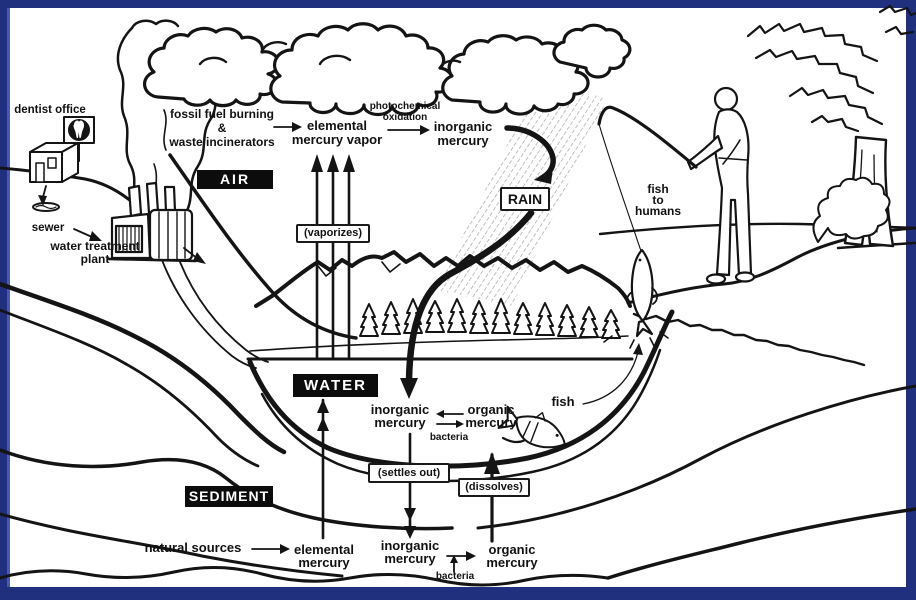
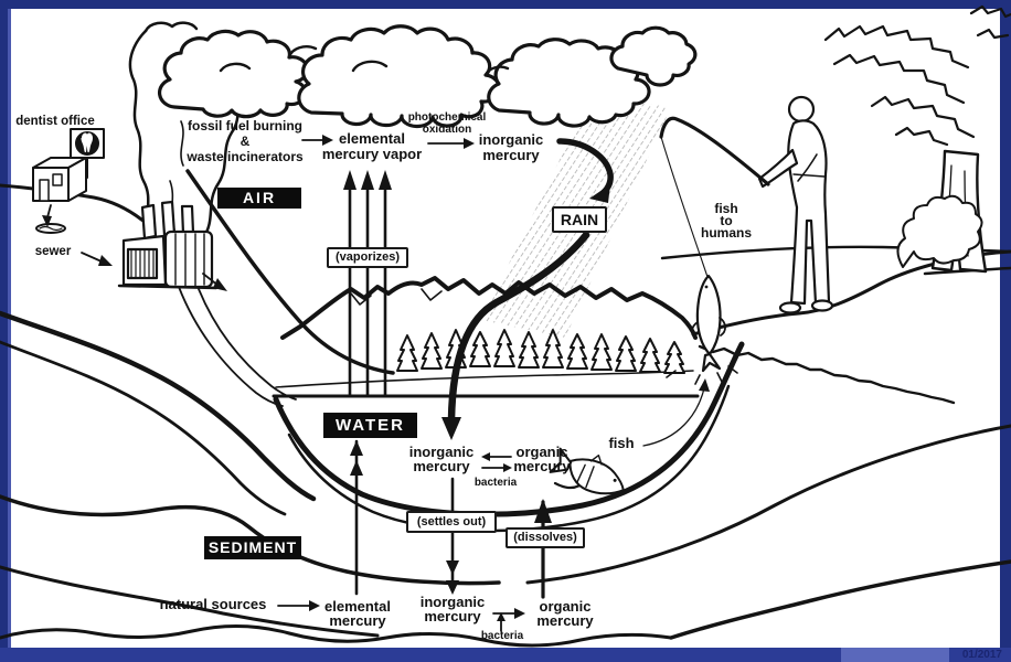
  AIR
  WATER
  SEDIMENT
  RAIN
  (vaporizes)
  (settles out)
  (dissolves)
  dentist office
  sewer
- water treatment
- plant
  fossil fuel burning
  &
  waste incinerators
  elemental
  mercury vapor
  photochemical
  oxidation
  inorganic
  mercury
  fish
  to
  humans
  inorganic
  mercury
  organic
  mercury
  bacteria
  fish
  natural sources
  elemental
  mercury
  inorganic
  mercury
  bacteria
  organic
  mercury
+ 01/2017
